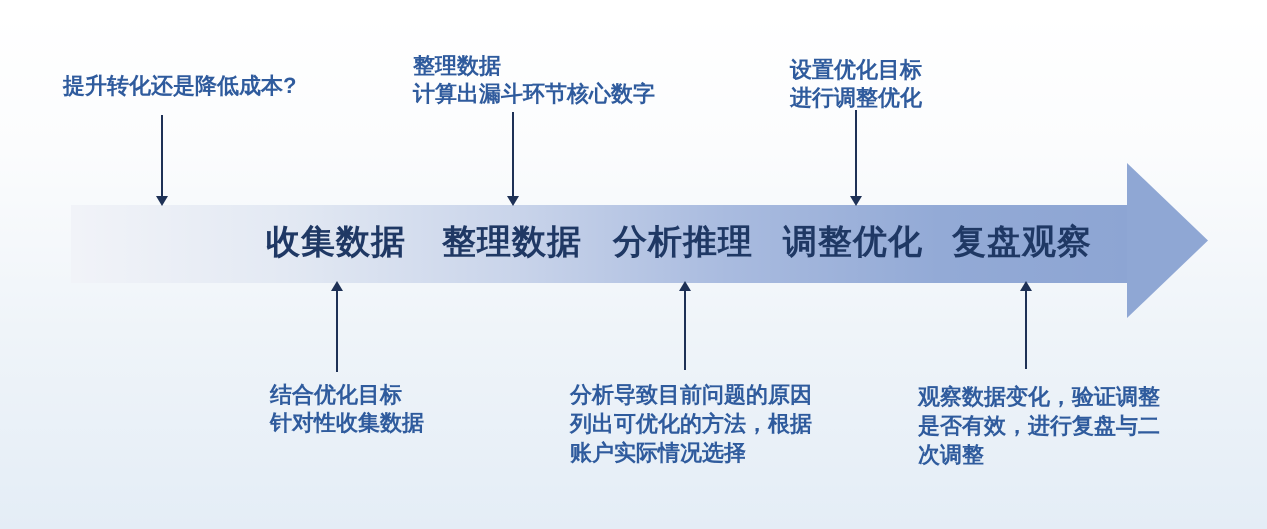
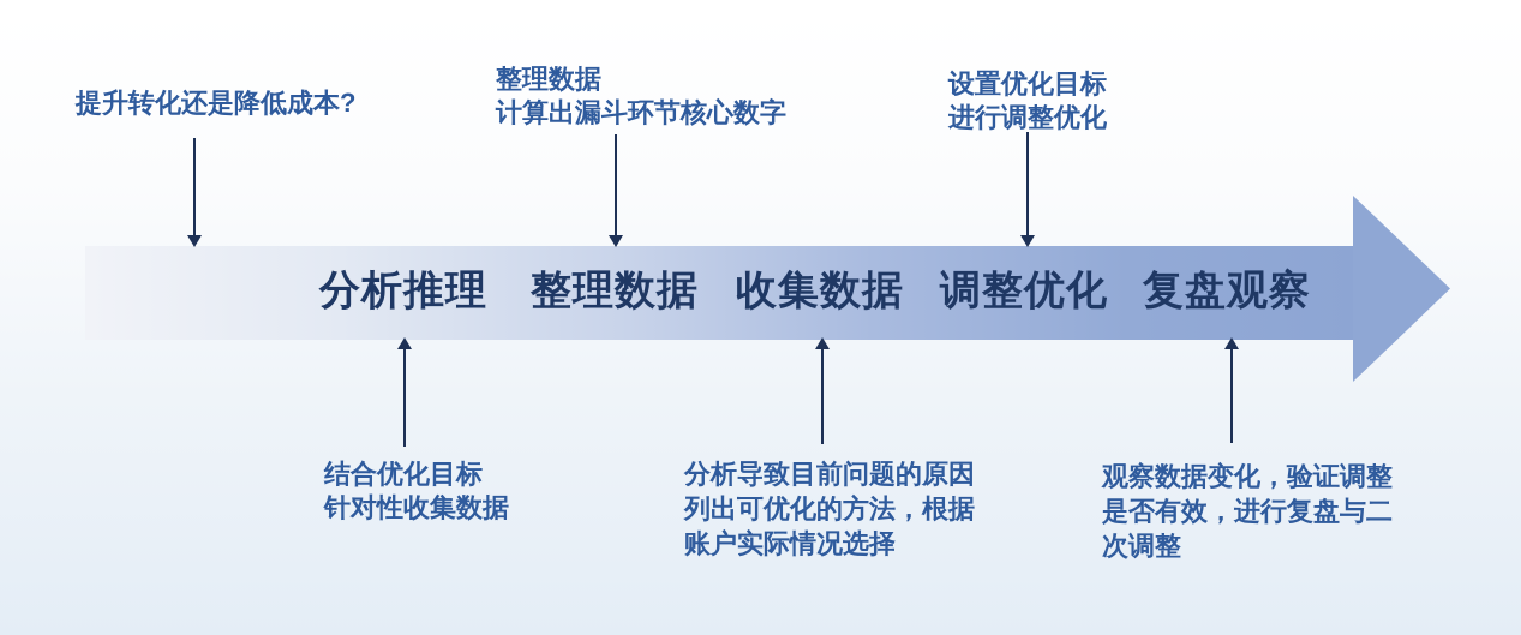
- 收集数据
+ 分析推理
  整理数据
- 分析推理
+ 收集数据
  调整优化
  复盘观察
  提升转化还是降低成本?
  整理数据
  计算出漏斗环节核心数字
  设置优化目标
  进行调整优化
  结合优化目标
  针对性收集数据
  分析导致目前问题的原因
  列出可优化的方法，根据
  账户实际情况选择
  观察数据变化，验证调整
  是否有效，进行复盘与二
  次调整
